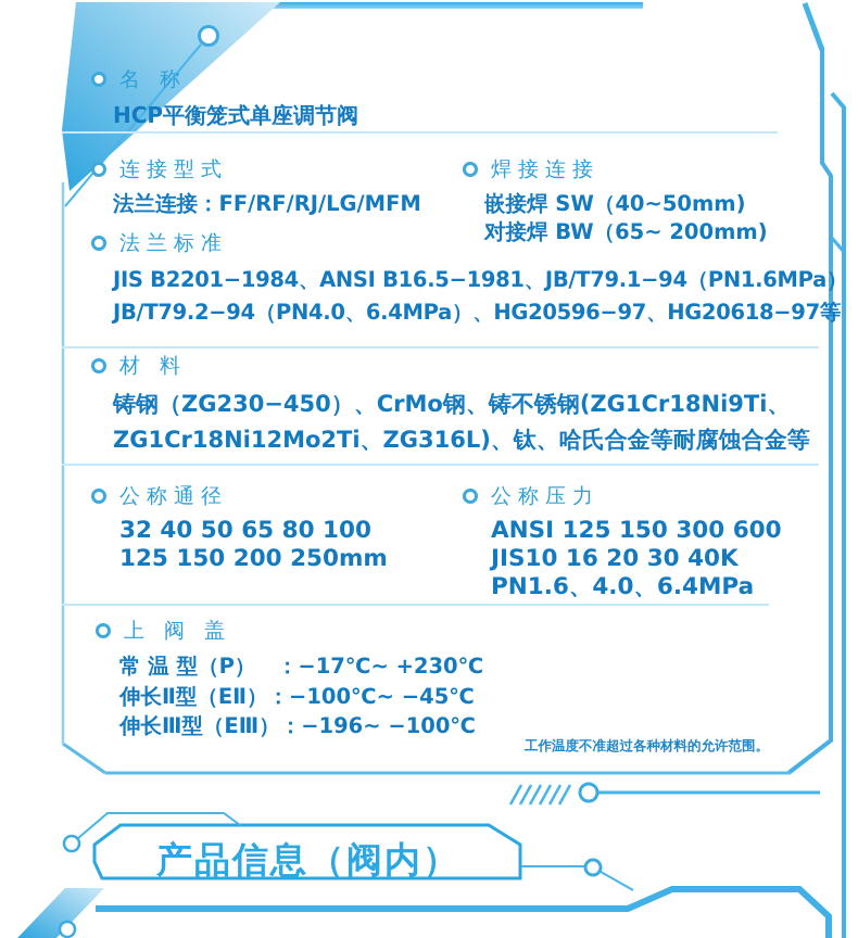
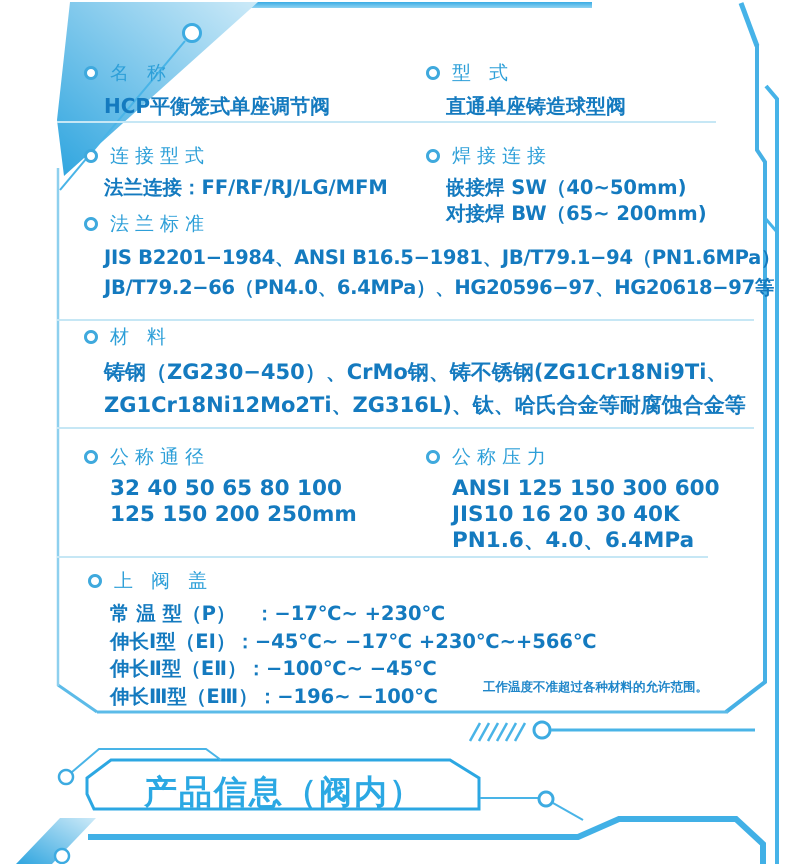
  名 称
  HCP平衡笼式单座调节阀
+ 型 式
+ 直通单座铸造球型阀
  连接型式
  法兰连接：FF/RF/RJ/LG/MFM
  焊接连接
  嵌接焊 SW（40~50mm)
  对接焊 BW（65~ 200mm)
  法兰标准
  JIS B2201−1984、ANSI B16.5−1981、JB/T79.1−94（PN1.6MPa）
- JB/T79.2−94（PN4.0、6.4MPa）、HG20596−97、HG20618−97等
+ JB/T79.2−66（PN4.0、6.4MPa）、HG20596−97、HG20618−97等
  材 料
  铸钢（ZG230−450）、CrMo钢、铸不锈钢(ZG1Cr18Ni9Ti、
  ZG1Cr18Ni12Mo2Ti、ZG316L)、钛、哈氏合金等耐腐蚀合金等
  公称通径
  32 40 50 65 80 100
  125 150 200 250mm
  公称压力
  ANSI 125 150 300 600
  JIS10 16 20 30 40K
  PN1.6、4.0、6.4MPa
  上 阀 盖
  常 温 型（P） ：−17℃~ +230℃
+ 伸长Ⅰ型（EⅠ）：−45℃~ −17℃ +230℃~+566℃
  伸长Ⅱ型（EⅡ）：−100℃~ −45℃
  伸长Ⅲ型（EⅢ）：−196~ −100℃
  工作温度不准超过各种材料的允许范围。
  产品信息（阀内）
